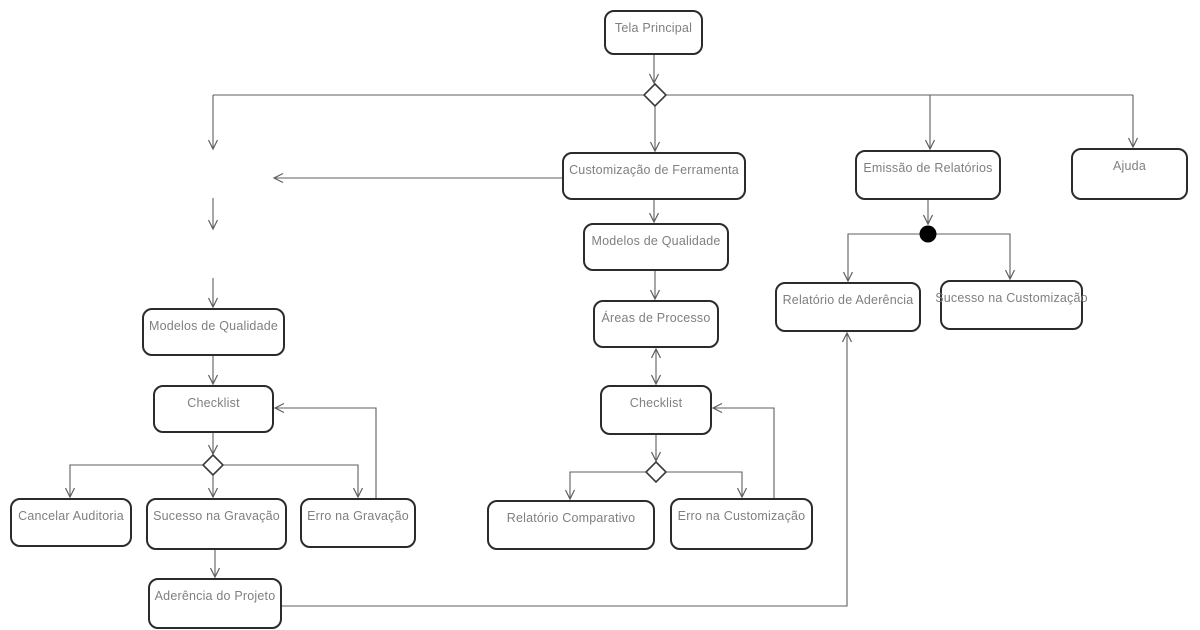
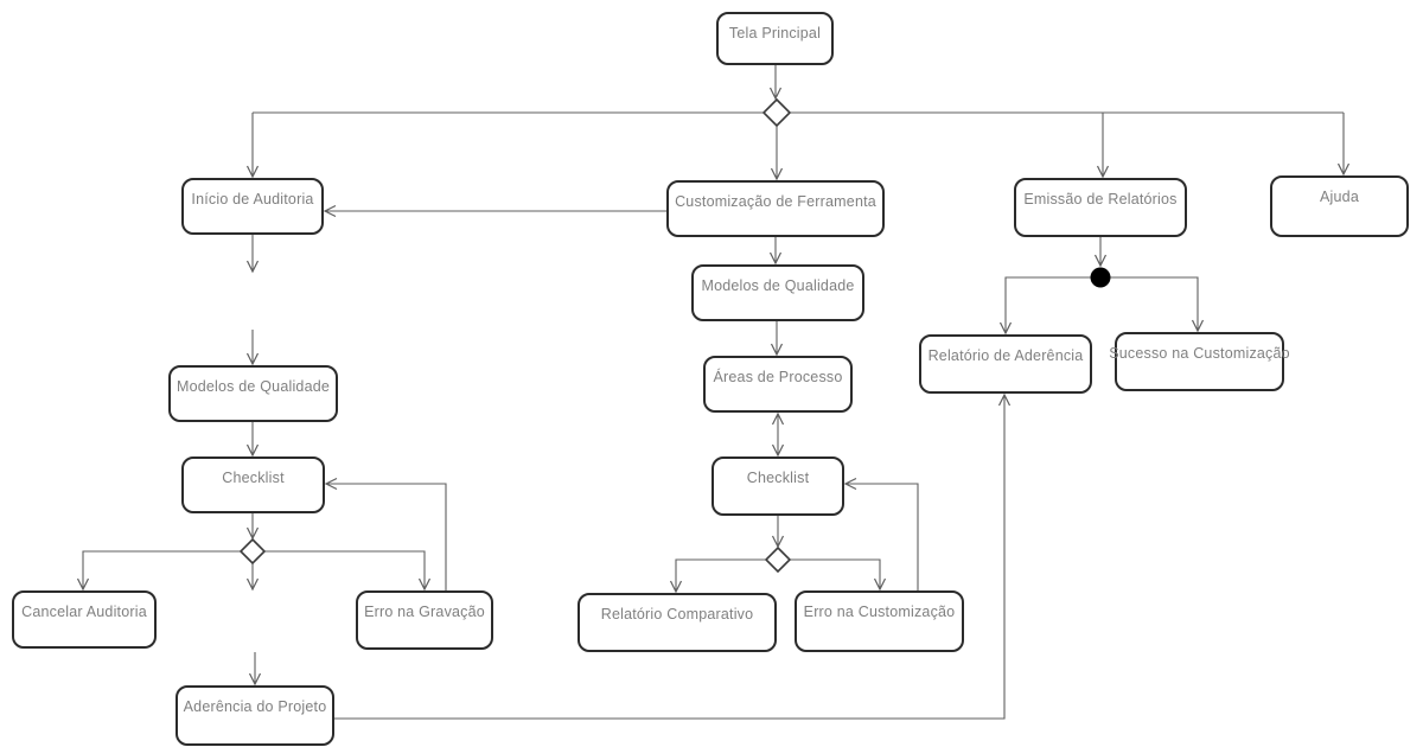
  Tela Principal
+ Início de Auditoria
  Customização de Ferramenta
  Emissão de Relatórios
  Ajuda
  Modelos de Qualidade
  Checklist
  Cancelar Auditoria
- Sucesso na Gravação
  Erro na Gravação
  Aderência do Projeto
  Modelos de Qualidade
  Áreas de Processo
  Checklist
  Relatório Comparativo
  Erro na Customização
  Relatório de Aderência
  Sucesso na Customização
